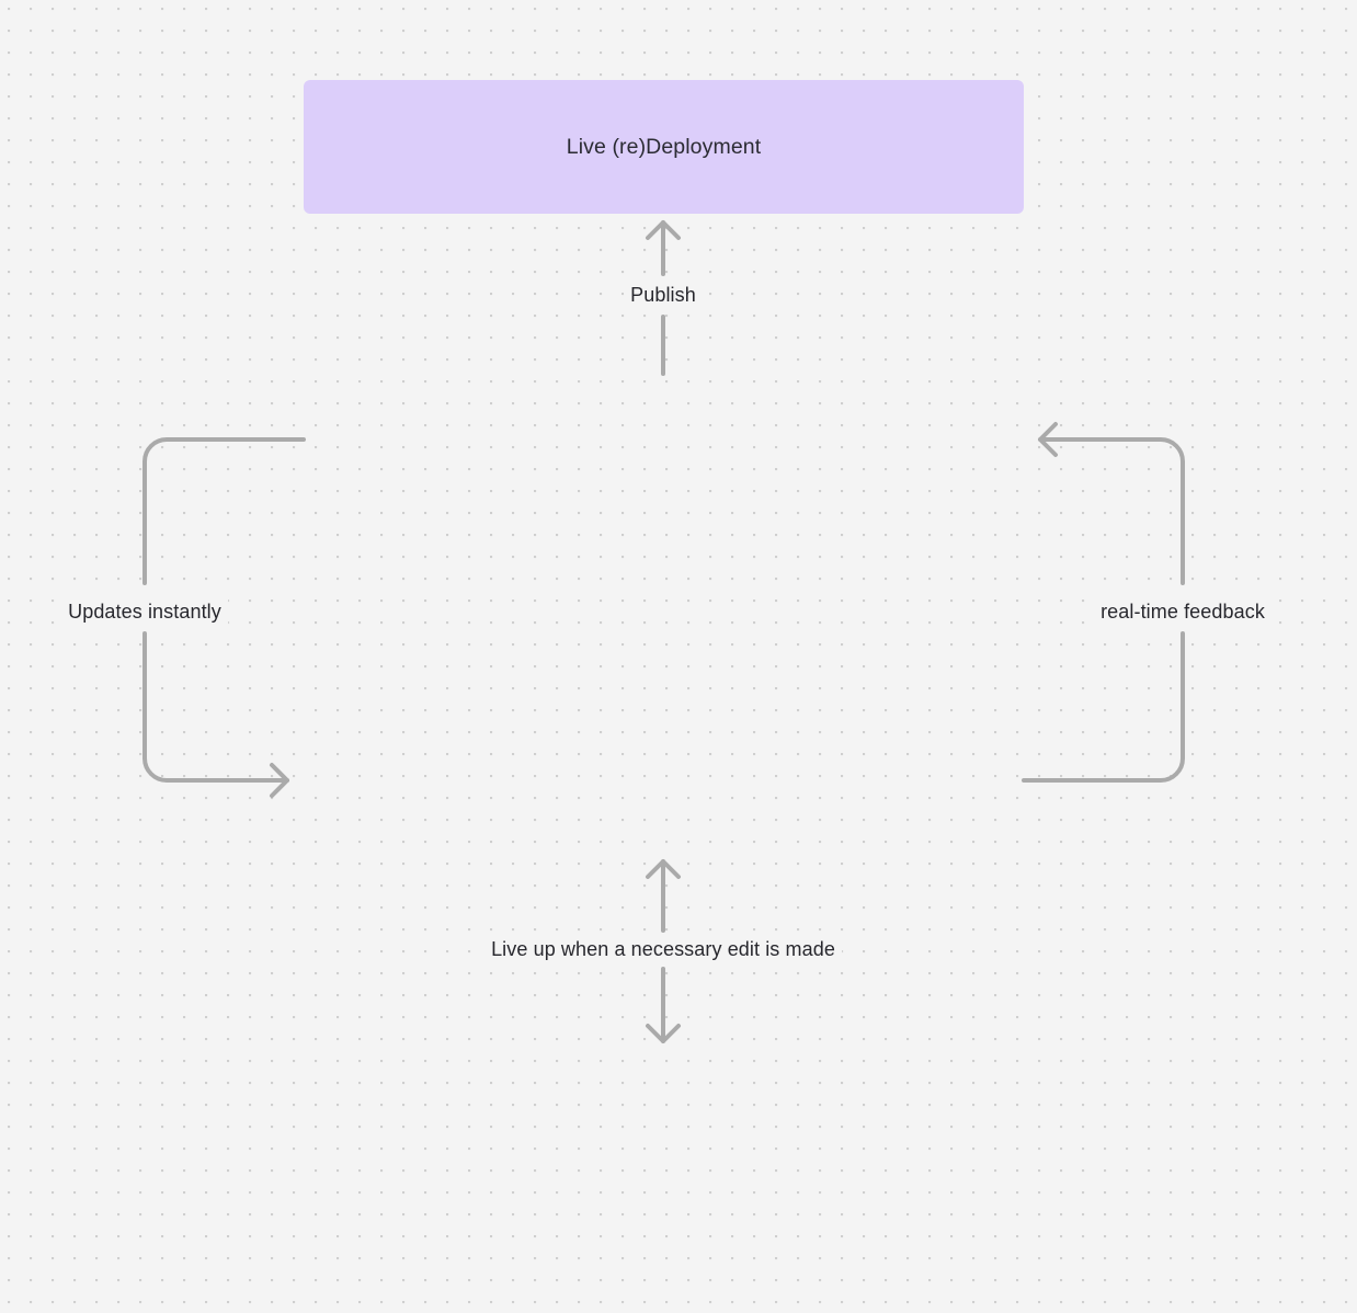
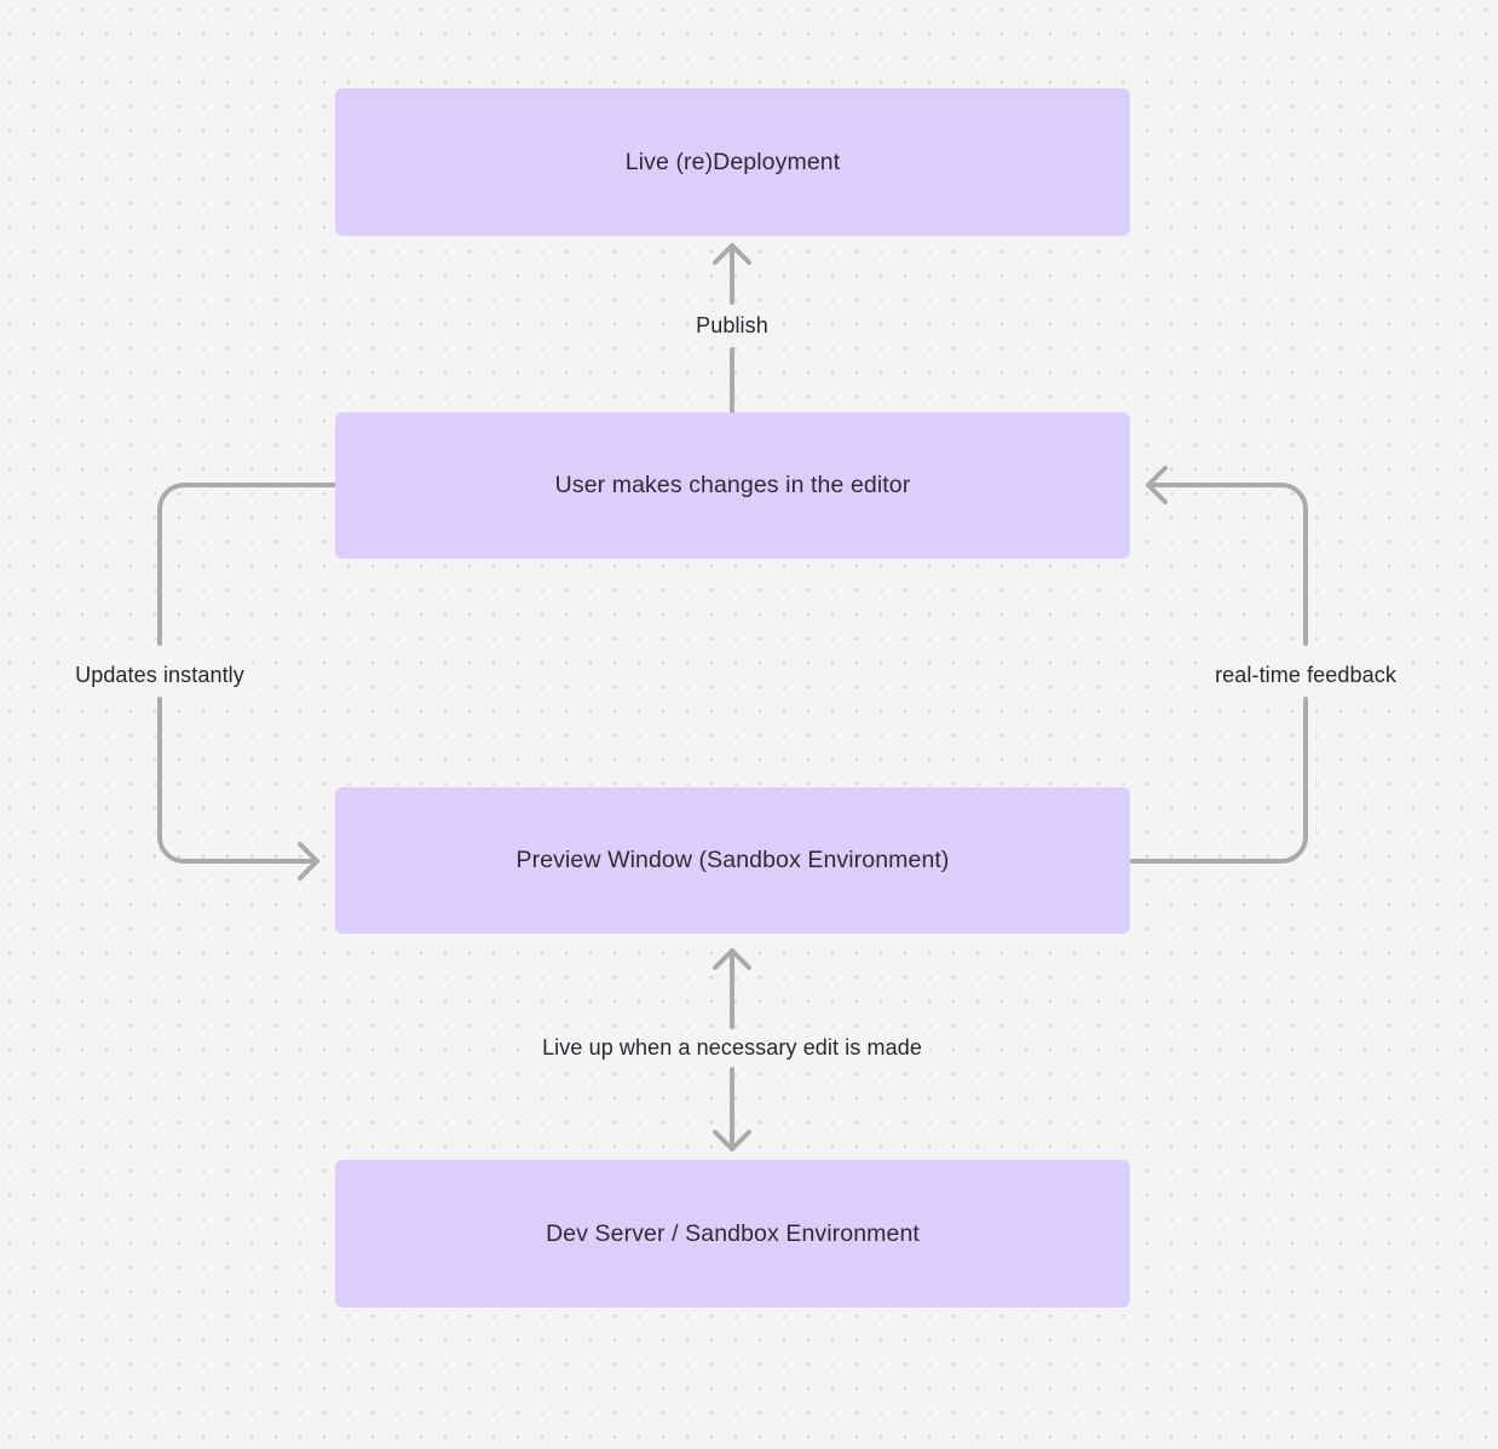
  Live (re)Deployment
+ User makes changes in the editor
+ Preview Window (Sandbox Environment)
+ Dev Server / Sandbox Environment
  Publish
  Updates instantly
  real-time feedback
  Live up when a necessary edit is made
